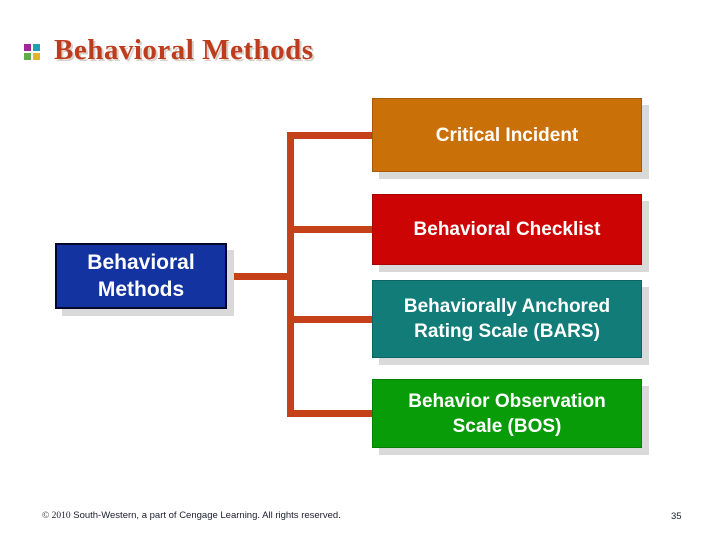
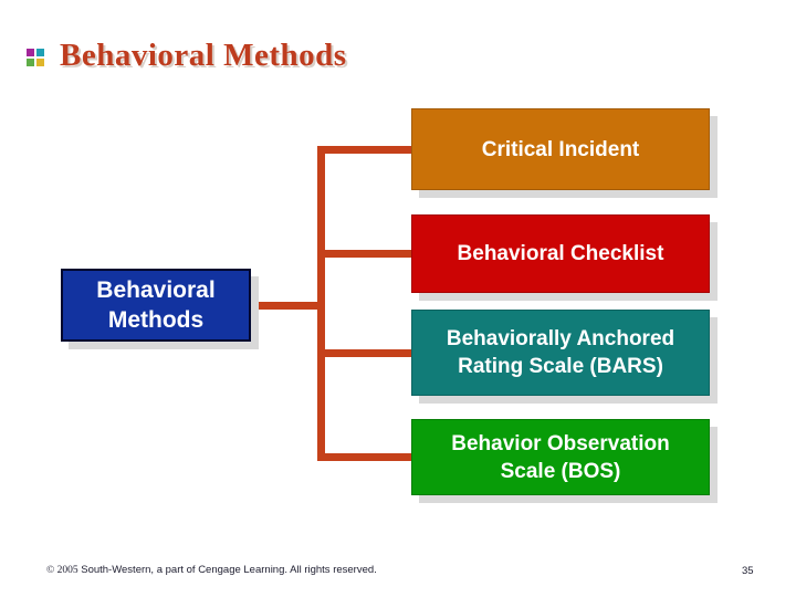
  Behavioral Methods
  Behavioral
  Methods
  Critical Incident
  Behavioral Checklist
  Behaviorally Anchored
  Rating Scale (BARS)
  Behavior Observation
  Scale (BOS)
- © 2010 South-Western, a part of Cengage Learning. All rights reserved.
+ © 2005 South-Western, a part of Cengage Learning. All rights reserved.
  35
